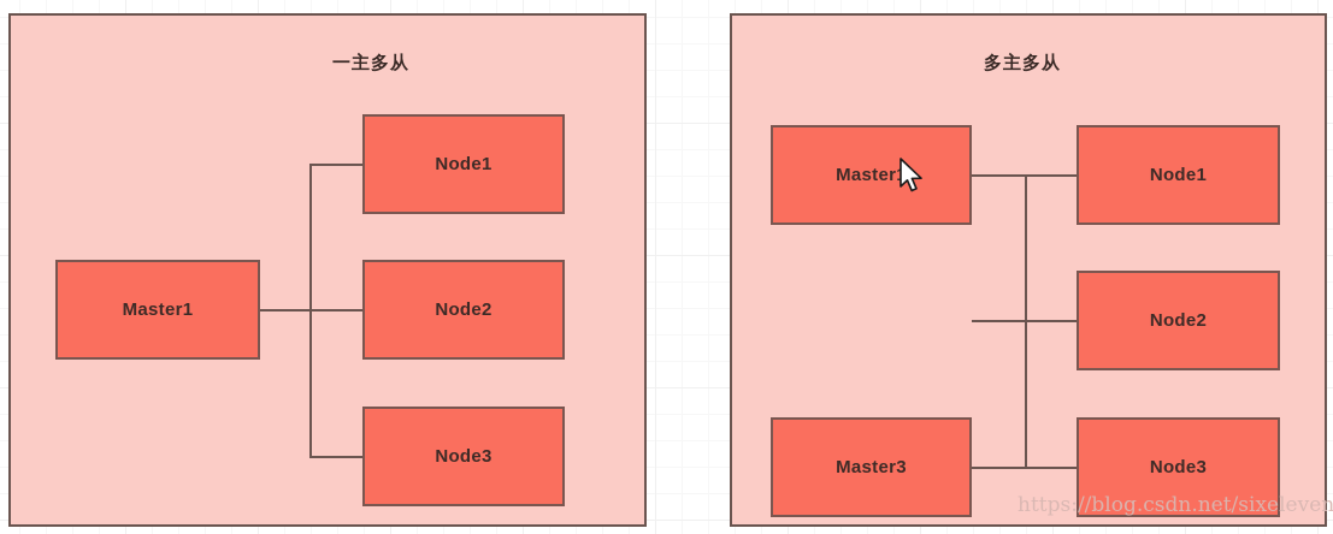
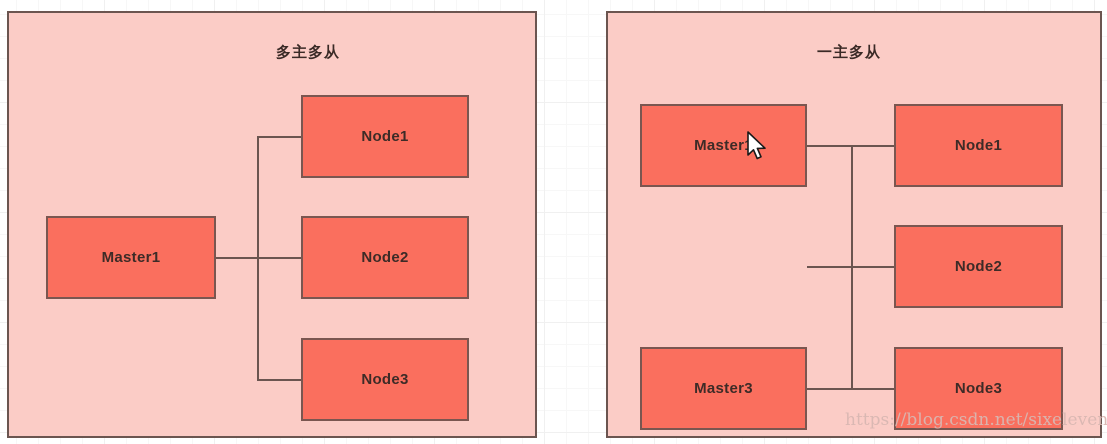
- 一主多从
+ 多主多从
  Master1
  Node1
  Node2
  Node3
- 多主多从
+ 一主多从
  Master
  Master3
  Node1
  Node2
  Node3
  https://blog.csdn.net/sixeleven
